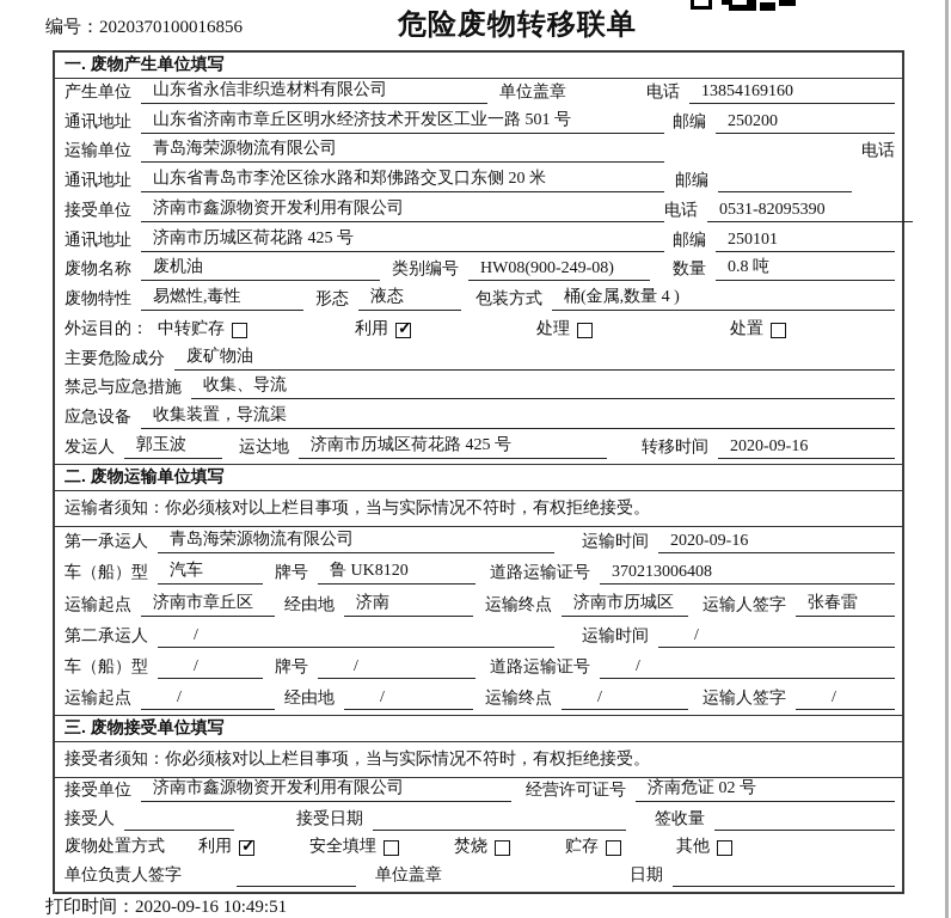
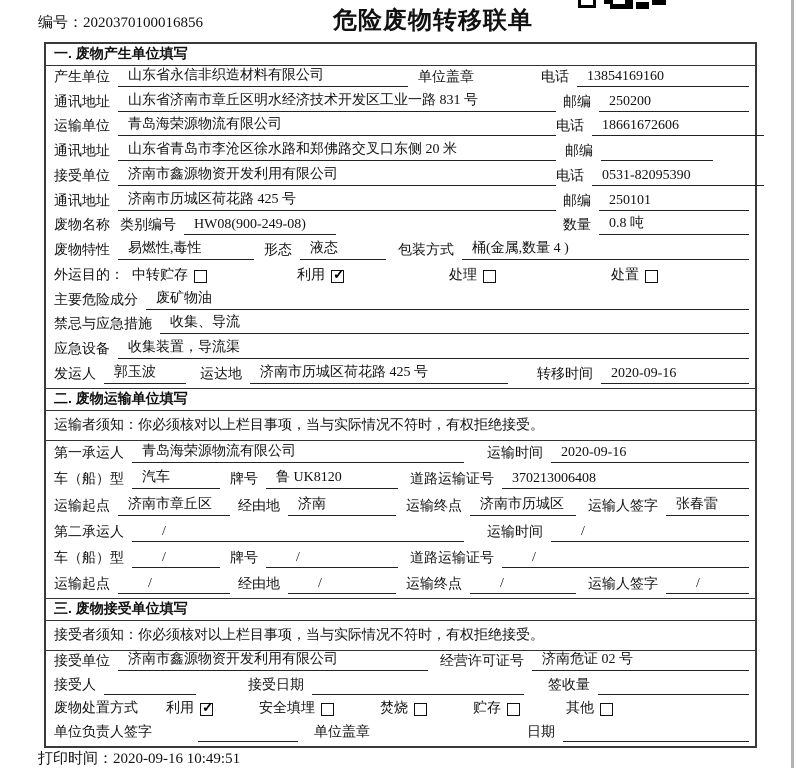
  编号：2020370100016856
  危险废物转移联单
  一. 废物产生单位填写
  产生单位
  山东省永信非织造材料有限公司
  单位盖章
  电话
  13854169160
  通讯地址
- 山东省济南市章丘区明水经济技术开发区工业一路 501 号
+ 山东省济南市章丘区明水经济技术开发区工业一路 831 号
  邮编
  250200
  运输单位
  青岛海荣源物流有限公司
  电话
+ 18661672606
  通讯地址
  山东省青岛市李沧区徐水路和郑佛路交叉口东侧 20 米
  邮编
  接受单位
  济南市鑫源物资开发利用有限公司
  电话
  0531-82095390
  通讯地址
  济南市历城区荷花路 425 号
  邮编
  250101
  废物名称
- 废机油
  类别编号
  HW08(900-249-08)
  数量
  0.8 吨
  废物特性
  易燃性,毒性
  形态
  液态
  包装方式
  桶(金属,数量 4 )
  外运目的：
  中转贮存
  利用
  处理
  处置
  主要危险成分
  废矿物油
  禁忌与应急措施
  收集、导流
  应急设备
  收集装置，导流渠
  发运人
  郭玉波
  运达地
  济南市历城区荷花路 425 号
  转移时间
  2020-09-16
  二. 废物运输单位填写
  运输者须知：你必须核对以上栏目事项，当与实际情况不符时，有权拒绝接受。
  第一承运人
  青岛海荣源物流有限公司
  运输时间
  2020-09-16
  车（船）型
  汽车
  牌号
  鲁 UK8120
  道路运输证号
  370213006408
  运输起点
  济南市章丘区
  经由地
  济南
  运输终点
  济南市历城区
  运输人签字
  张春雷
  第二承运人
  /
  运输时间
  /
  车（船）型
  /
  牌号
  /
  道路运输证号
  /
  运输起点
  /
  经由地
  /
  运输终点
  /
  运输人签字
  /
  三. 废物接受单位填写
  接受者须知：你必须核对以上栏目事项，当与实际情况不符时，有权拒绝接受。
  接受单位
  济南市鑫源物资开发利用有限公司
  经营许可证号
  济南危证 02 号
  接受人
  接受日期
  签收量
  废物处置方式
  利用
  安全填埋
  焚烧
  贮存
  其他
  单位负责人签字
  单位盖章
  日期
  打印时间：2020-09-16 10:49:51
